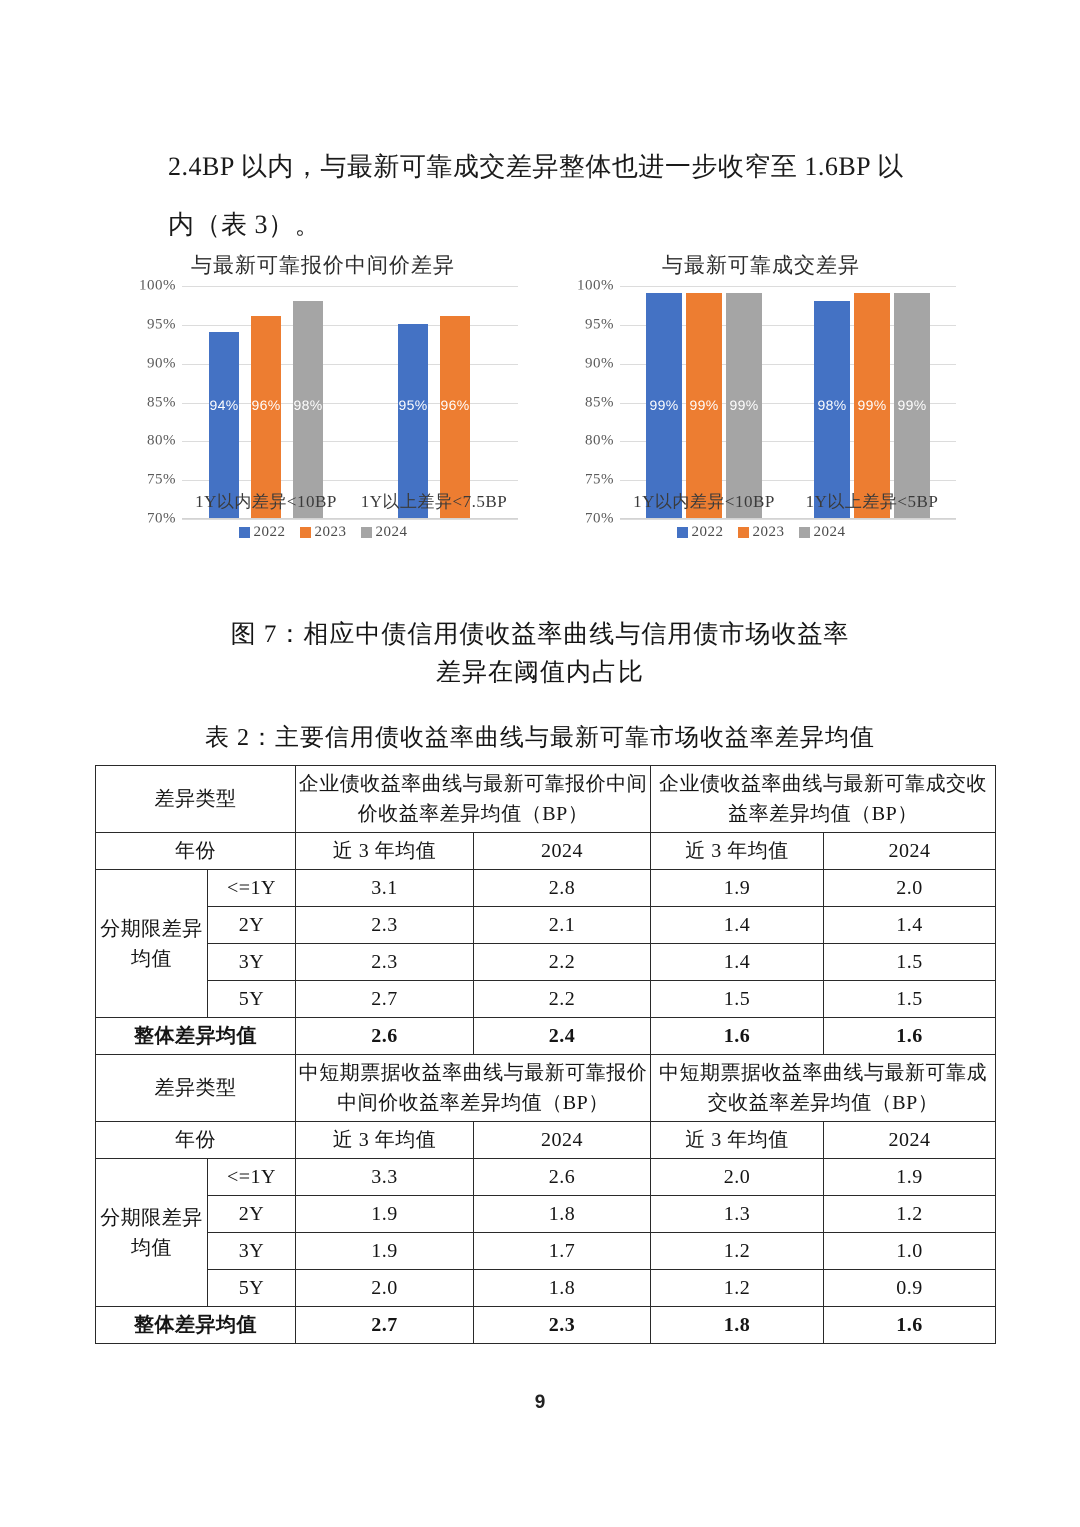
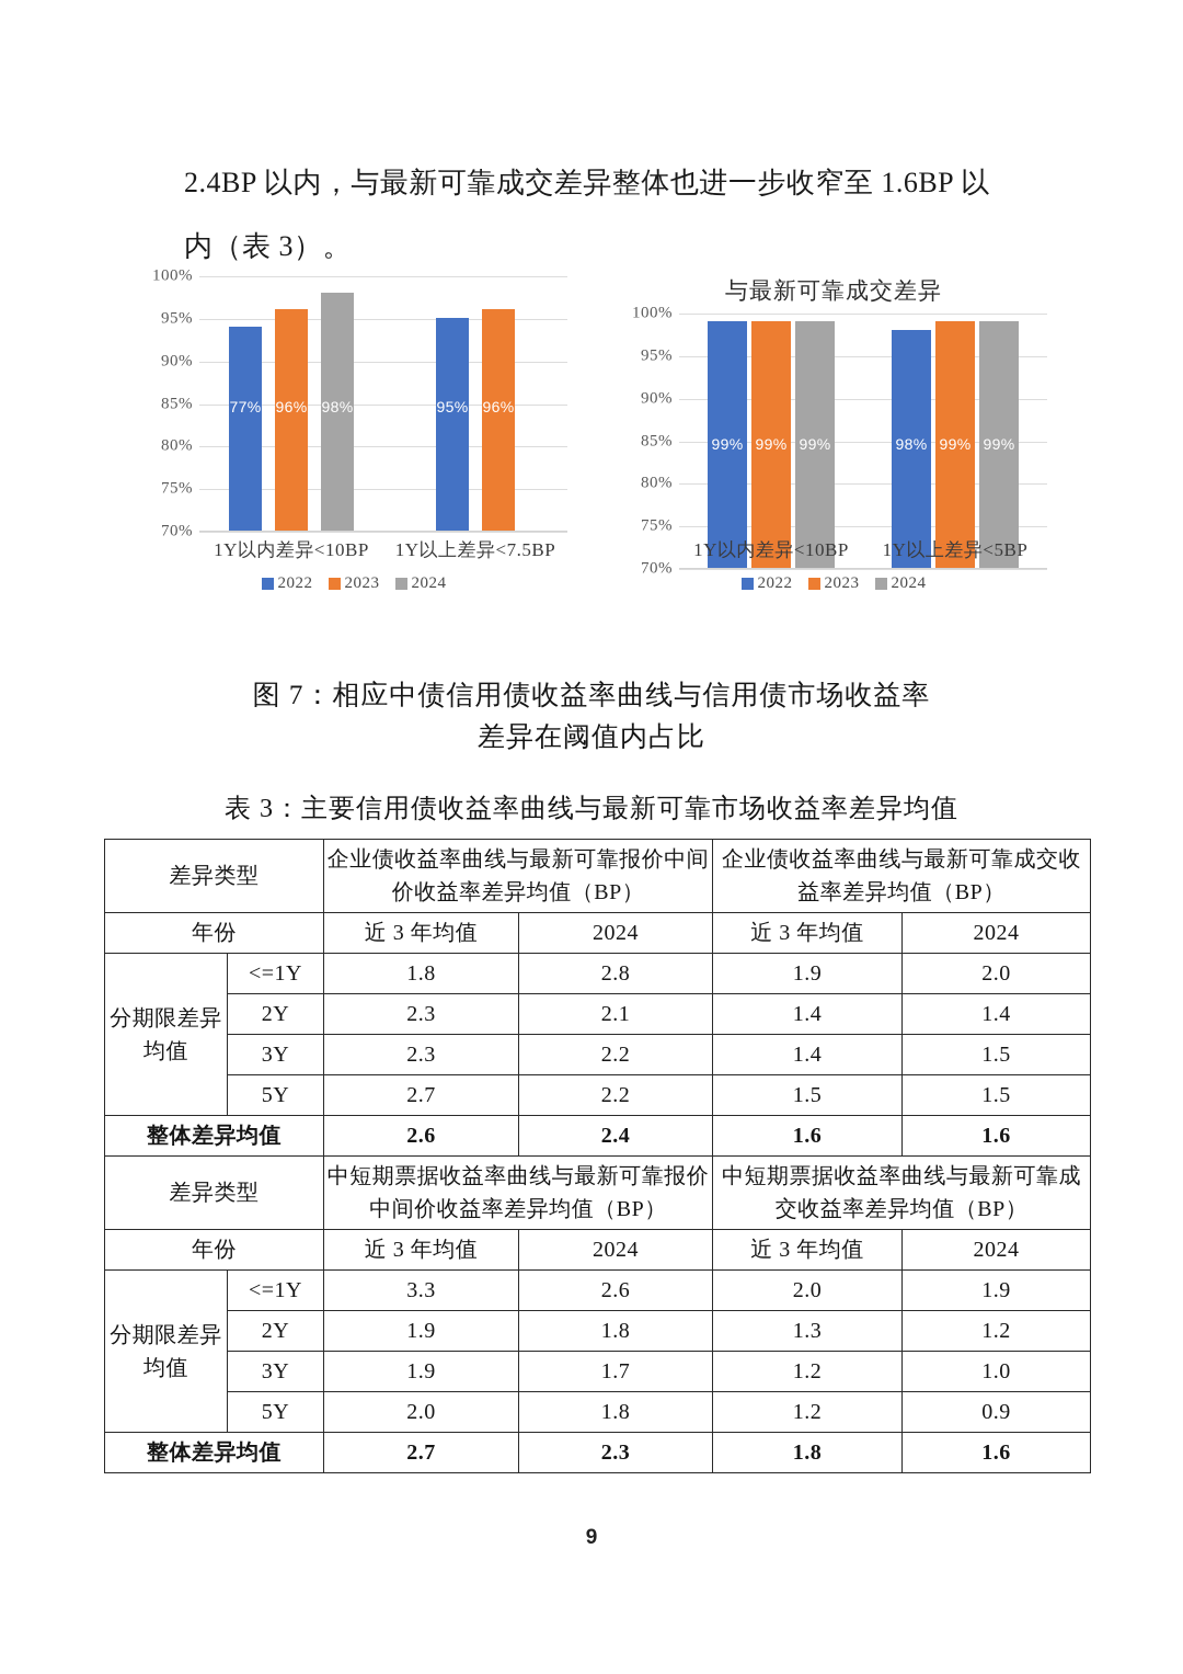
  2.4BP 以内，与最新可靠成交差异整体也进一步收窄至 1.6BP 以内（表 3）。
- 与最新可靠报价中间价差异
  100%
  95%
  90%
  85%
  80%
  75%
  70%
- 94%
+ 77%
  96%
  98%
  95%
  96%
  1Y以内差异<10BP
  1Y以上差异<7.5BP
  2022
  2023
  2024
  与最新可靠成交差异
  100%
  95%
  90%
  85%
  80%
  75%
  70%
  99%
  99%
  99%
  98%
  99%
  99%
  1Y以内差异<10BP
  1Y以上差异<5BP
  2022
  2023
  2024
  图 7：相应中债信用债收益率曲线与信用债市场收益率
  差异在阈值内占比
- 表 2：主要信用债收益率曲线与最新可靠市场收益率差异均值
+ 表 3：主要信用债收益率曲线与最新可靠市场收益率差异均值
  差异类型	企业债收益率曲线与最新可靠报价中间价收益率差异均值（BP）	企业债收益率曲线与最新可靠成交收益率差异均值（BP）
  年份	近 3 年均值	2024	近 3 年均值	2024
- 分期限差异均值	<=1Y	3.1	2.8	1.9	2.0
+ 分期限差异均值	<=1Y	1.8	2.8	1.9	2.0
  2Y	2.3	2.1	1.4	1.4
  3Y	2.3	2.2	1.4	1.5
  5Y	2.7	2.2	1.5	1.5
  整体差异均值	2.6	2.4	1.6	1.6
  差异类型	中短期票据收益率曲线与最新可靠报价中间价收益率差异均值（BP）	中短期票据收益率曲线与最新可靠成交收益率差异均值（BP）
  年份	近 3 年均值	2024	近 3 年均值	2024
  分期限差异均值	<=1Y	3.3	2.6	2.0	1.9
  2Y	1.9	1.8	1.3	1.2
  3Y	1.9	1.7	1.2	1.0
  5Y	2.0	1.8	1.2	0.9
  整体差异均值	2.7	2.3	1.8	1.6
  9
